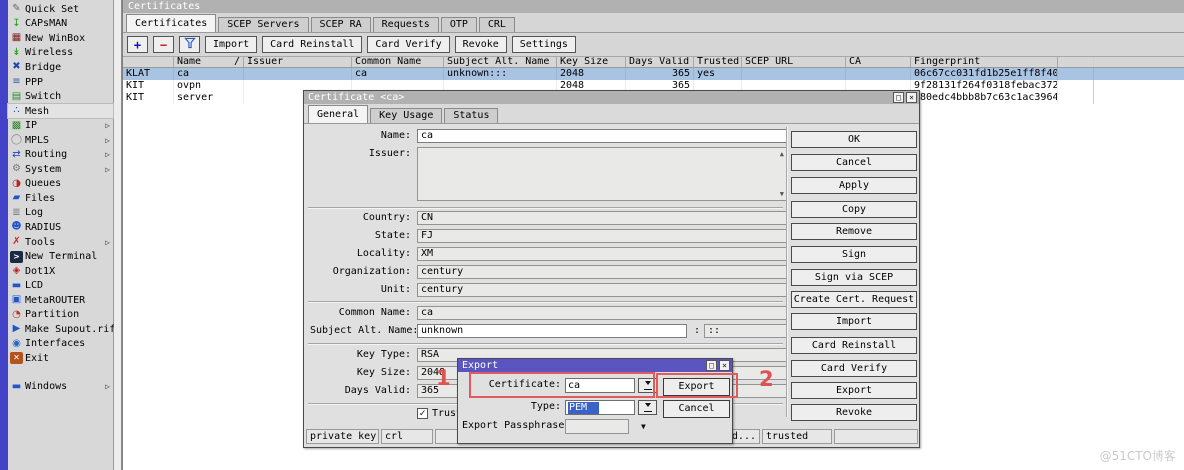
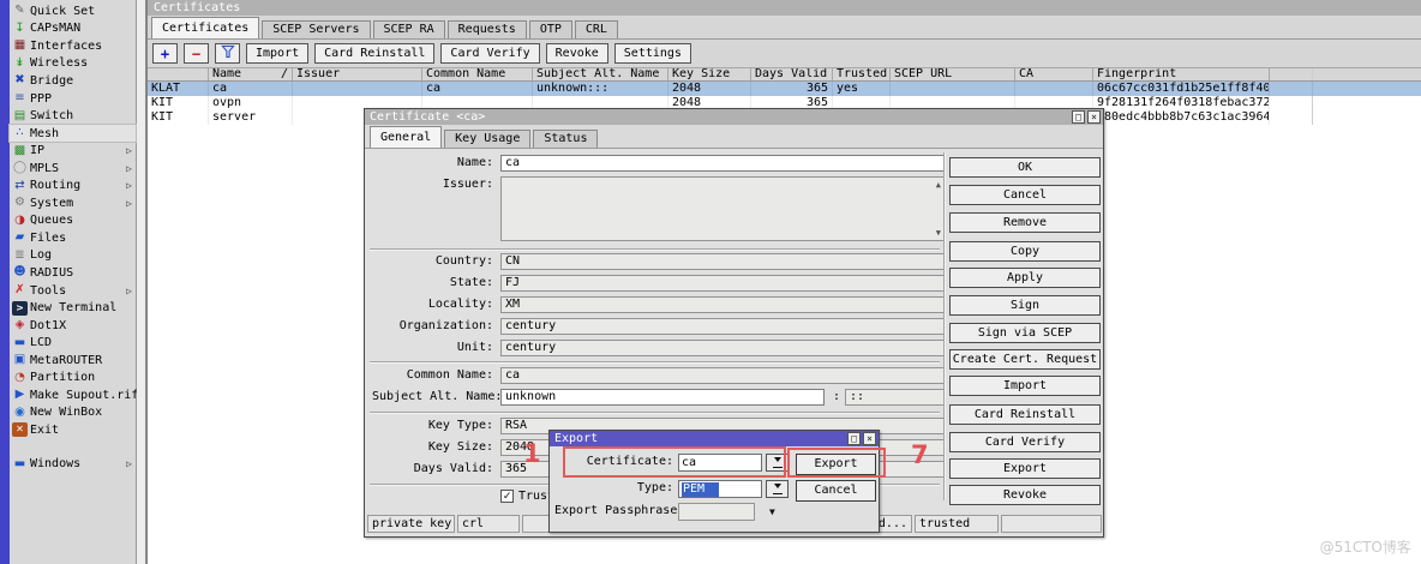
  ✎
  Quick Set
  ↧
  CAPsMAN
  ▦
- New WinBox
+ Interfaces
  ↡
  Wireless
  ✖
  Bridge
  ≡
  PPP
  ▤
  Switch
  ∴
  Mesh
  ▩
  IP
  ▷
  ◯
  MPLS
  ▷
  ⇄
  Routing
  ▷
  ⚙
  System
  ▷
  ◑
  Queues
  ▰
  Files
  ≣
  Log
  ☻
  RADIUS
  ✗
  Tools
  ▷
  >
  New Terminal
  ◈
  Dot1X
  ▬
  LCD
  ▣
  MetaROUTER
  ◔
  Partition
  ▶
  Make Supout.rif
  ◉
- Interfaces
+ New WinBox
  ✕
  Exit
  ▬
  Windows
  ▷
  Certificates
  Certificates
  SCEP Servers
  SCEP RA
  Requests
  OTP
  CRL
  +
  −
  Import
  Card Reinstall
  Card Verify
  Revoke
  Settings
  Name
  /
  Issuer
  Common Name
  Subject Alt. Name
  Key Size
  Days Valid
  Trusted
  SCEP URL
  CA
  Fingerprint
  KLAT
  ca
  ca
  unknown:::
  2048
  365
  yes
  06c67cc031fd1b25e1ff8f40
  KIT
  ovpn
  2048
  365
  9f28131f264f0318febac372
  KIT
  server
  80edc4bbb8b7c63c1ac3964
  Certificate <ca>
  □
  ×
  General
  Key Usage
  Status
  Name:
  ca
  Issuer:
  ▲
  ▼
  Country:
  CN
  State:
  FJ
  Locality:
  XM
  Organization:
  century
  Unit:
  century
  Common Name:
  ca
  Subject Alt. Name:
  unknown
  :
  ::
  Key Type:
  RSA
  Key Size:
  2048
  Days Valid:
  365
  ✓
  OK
  Cancel
- Apply
+ Remove
  Copy
- Remove
+ Apply
  Sign
  Sign via SCEP
  Create Cert. Request
  Import
  Card Reinstall
  Card Verify
  Export
  Revoke
  private key
  crl
  d...
  trusted
  Export
  □
  ×
  Certificate:
  ca
  Type:
  PEM
  Export Passphrase
  ▼
  Export
  Cancel
  1
- 2
+ 7
  @51CTO博客
